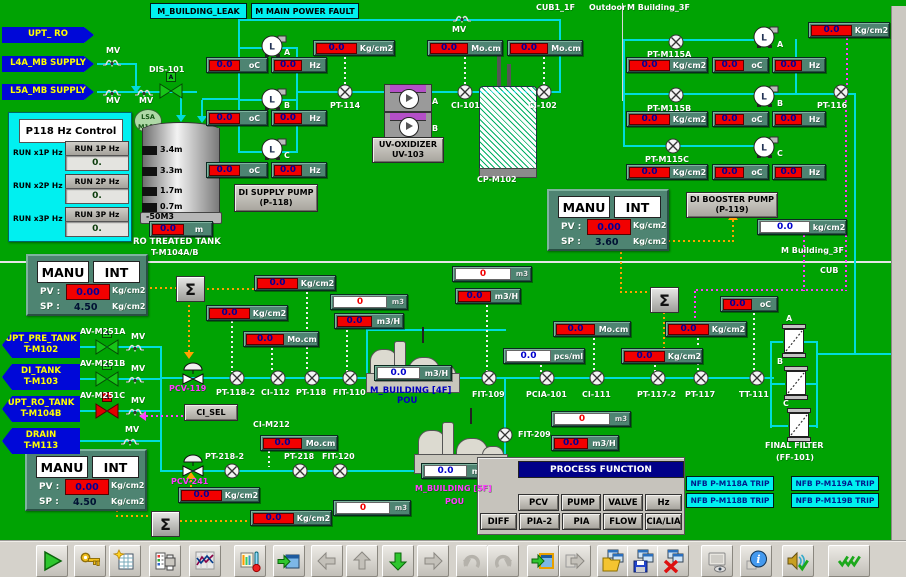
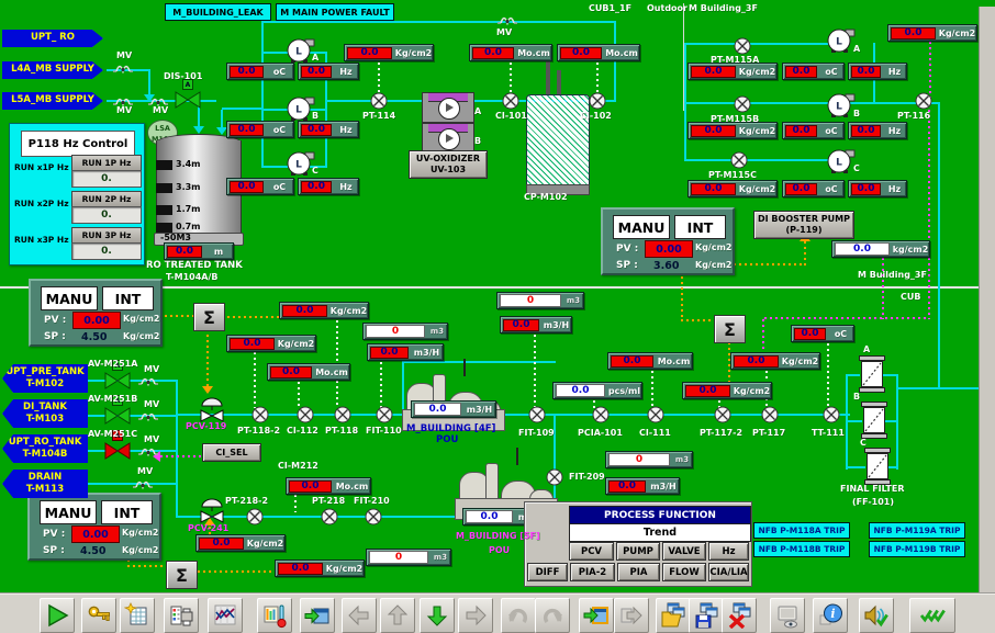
  LSA
  3.4m
  3.3m
  1.7m
  0.7m
  -50M3
  RO TREATED TANK
  T-M104A/B
  PT-114
  CI-101
  CI-102
  PT-M115A
  PT-M115B
  PT-M115C
  PT-116
  PT-118-2
  CI-112
  PT-118
  FIT-110
  FIT-109
  PCIA-101
  CI-111
  PT-117-2
  PT-117
  TT-111
  PT-218-2
  PT-218
- FIT-120
+ FIT-210
  FIT-209
  L
  A
  L
  B
  L
  C
  L
  A
  L
  B
  L
  C
  Σ
  Σ
  Σ
  0.0
  oC
  0.0
  Hz
  0.0
  oC
  0.0
  Hz
  0.0
  oC
  0.0
  Hz
  0.0
  Kg/cm2
  0.0
  Mo.cm
  0.0
  Mo.cm
  0.0
  Kg/cm2
  0.0
  Kg/cm2
  0.0
  oC
  0.0
  Hz
  0.0
  Kg/cm2
  0.0
  oC
  0.0
  Hz
  0.0
  Kg/cm2
  0.0
  oC
  0.0
  Hz
  0.0
  kg/cm2
  0.0
  m
  0.0
  Kg/cm2
  0.0
  Kg/cm2
  0.0
  Mo.cm
  0
  m3
  0.0
  m3/H
  0
  m3
  0.0
  m3/H
  0.0
  m3/H
  0.0
  Mo.cm
  0.0
  pcs/ml
  0.0
  Kg/cm2
  0.0
  Kg/cm2
  0.0
  oC
  0.0
  Mo.cm
  0.0
  Kg/cm2
  0.0
  Kg/cm2
  0
  m3
  0
  m3
  0.0
  m3/H
  0.0
  MANU
  INT
  PV :
  0.00
  Kg/cm2
  SP :
  4.50
  Kg/cm2
  MANU
  INT
  PV :
  0.00
  Kg/cm2
  SP :
  3.60
  Kg/cm2
  MANU
  INT
  PV :
  0.00
  Kg/cm2
  SP :
  4.50
  Kg/cm2
- DI SUPPLY PUMP
- (P-118)
  UV-OXIDIZER
  UV-103
  DI BOOSTER PUMP
  (P-119)
  CI_SEL
  P118 Hz Control
  RUN x1P Hz
  RUN 1P Hz
  0.
  RUN x2P Hz
  RUN 2P Hz
  0.
  RUN x3P Hz
  RUN 3P Hz
  0.
  UPT_ RO
  L4A_MB SUPPLY
  L5A_MB SUPPLY
  UPT_PRE_TANK
  T-M102
  DI_TANK
  T-M103
  UPT_RO_TANK
  T-M104B
  DRAIN
  T-M113
  M_BUILDING_LEAK
  M MAIN POWER FAULT
  NFB P-M118A TRIP
  NFB P-M118B TRIP
  NFB P-M119A TRIP
  NFB P-M119B TRIP
  PROCESS FUNCTION
+ Trend
  PCV
  PUMP
  VALVE
  Hz
  DIFF
  PIA-2
  PIA
  FLOW
  CIA/LIA
  CUB1_1F
  Outdoor
  M Building_3F
  M Building_3F
  CUB
  DIS-101
  MV
  MV
  MV
  MV
  MV
  MV
  MV
  MV
  AV-M251A
  AV-M251B
  AV-M251C
  PCV-119
  PCV-241
  CI-M212
  CP-M102
  M_BUILDING [4F]
  POU
  M_BUILDING [5F]
  POU
  FINAL FILTER
  (FF-101)
  A
  B
  C
  A
  B
  i
